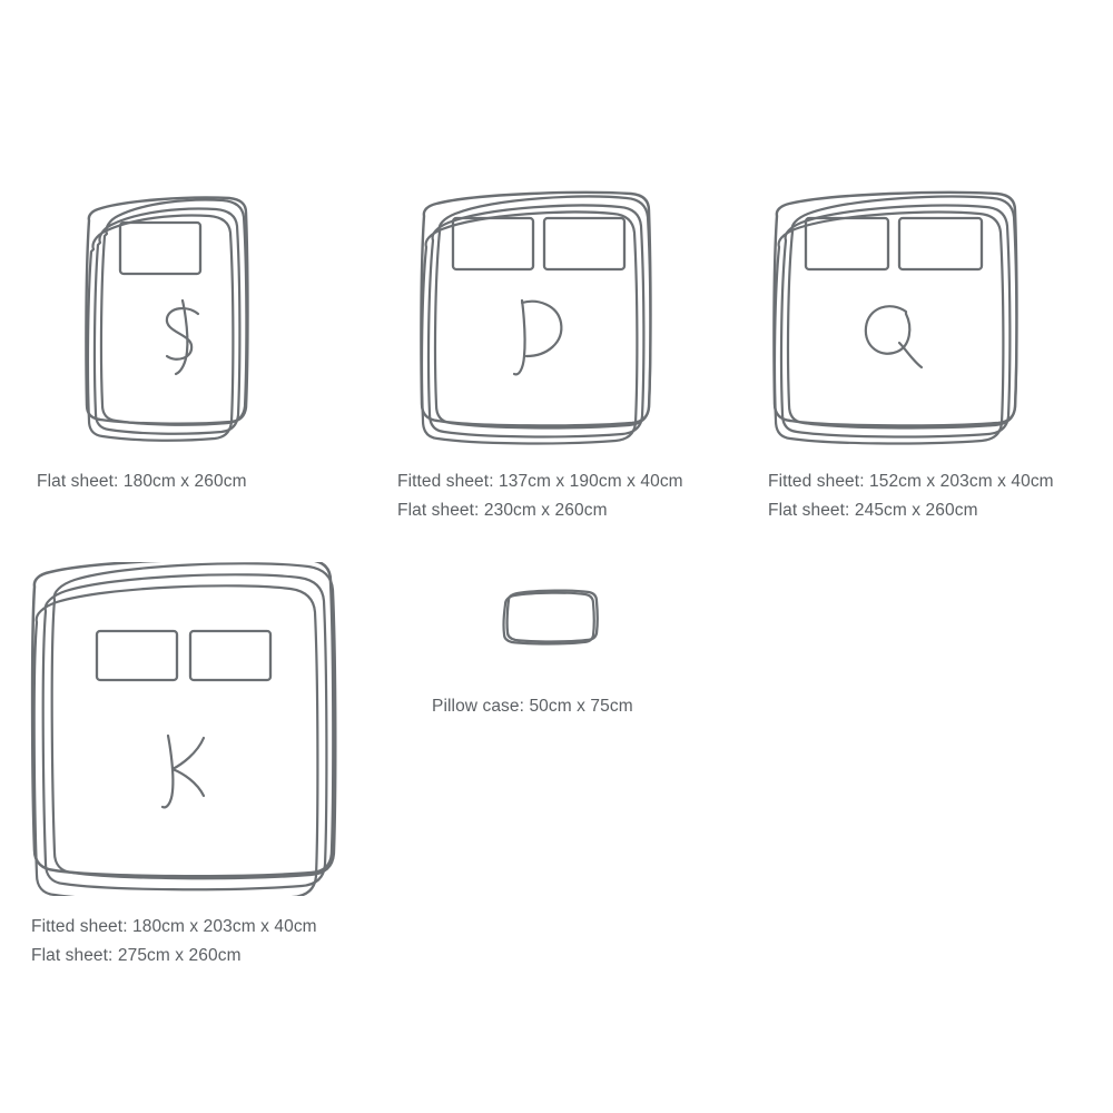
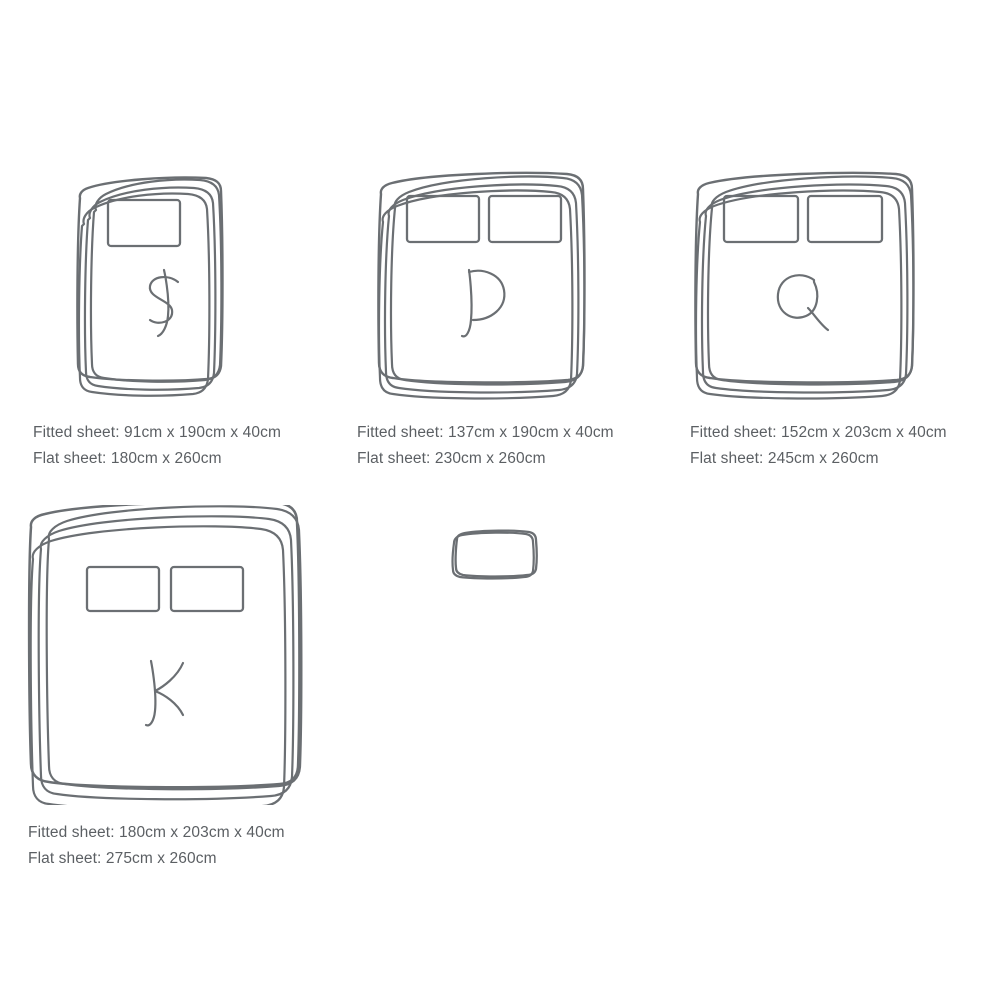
+ Fitted sheet: 91cm x 190cm x 40cm
  Flat sheet: 180cm x 260cm
  Fitted sheet: 137cm x 190cm x 40cm
  Flat sheet: 230cm x 260cm
  Fitted sheet: 152cm x 203cm x 40cm
  Flat sheet: 245cm x 260cm
  Fitted sheet: 180cm x 203cm x 40cm
  Flat sheet: 275cm x 260cm
- Pillow case: 50cm x 75cm
